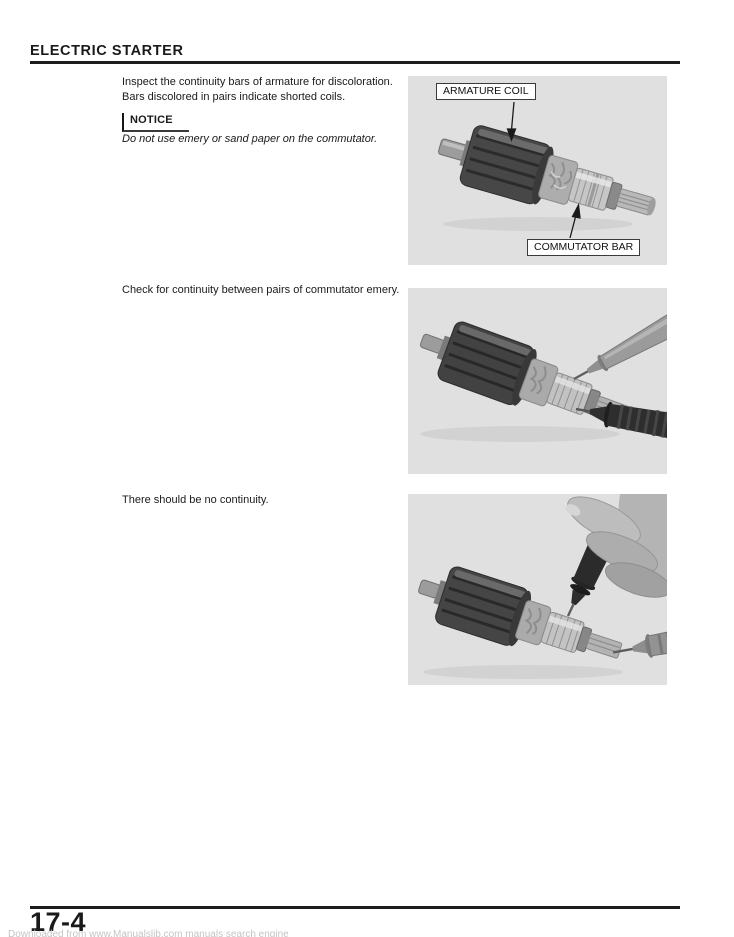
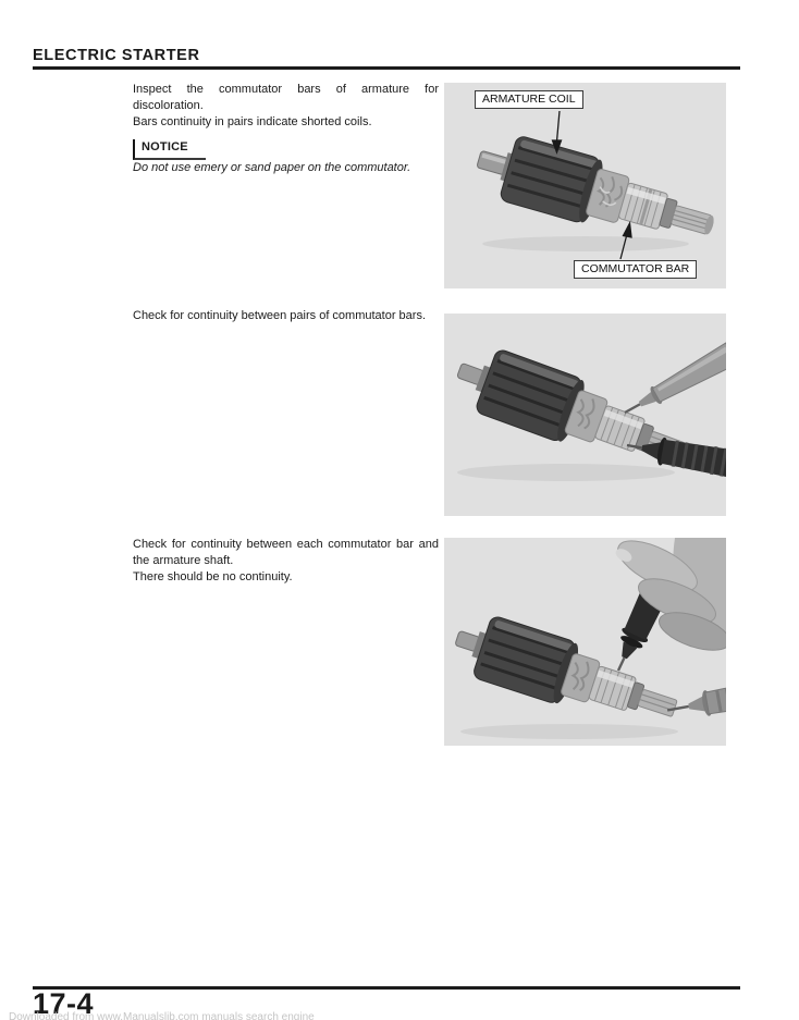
  ELECTRIC STARTER
- Inspect the continuity bars of armature for discoloration.
+ Inspect the commutator bars of armature for discoloration.
- Bars discolored in pairs indicate shorted coils.
+ Bars continuity in pairs indicate shorted coils.
  NOTICE
  Do not use emery or sand paper on the commutator.
  ARMATURE COIL
  COMMUTATOR BAR
- Check for continuity between pairs of commutator emery.
+ Check for continuity between pairs of commutator bars.
+ Check for continuity between each commutator bar and the armature shaft.
  There should be no continuity.
  17-4
  Downloaded from www.Manualslib.com manuals search engine
